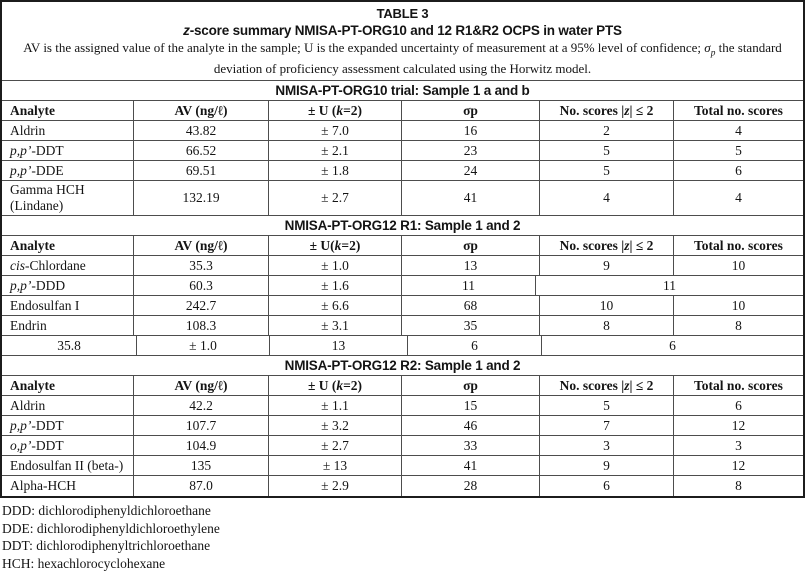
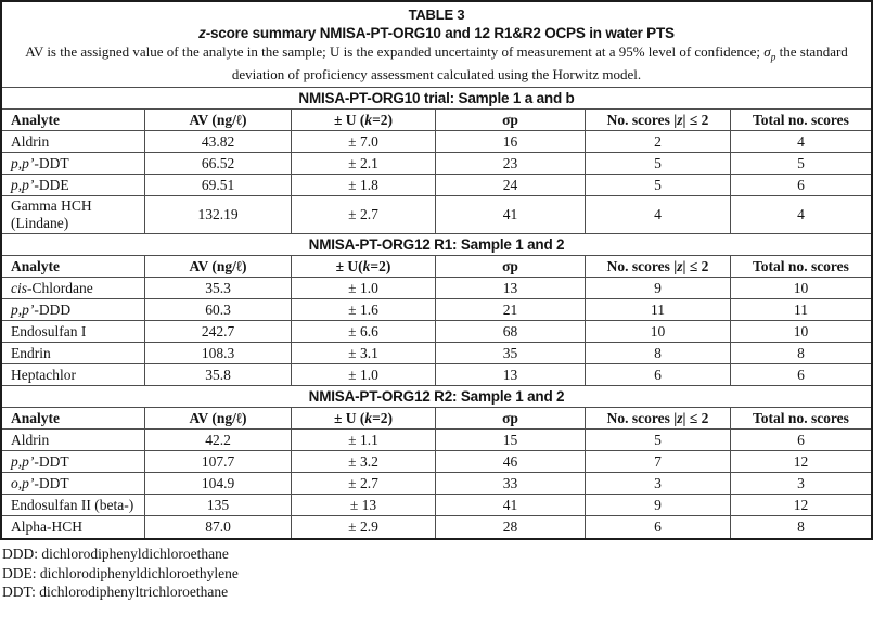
  TABLE 3
  z-score summary NMISA-PT-ORG10 and 12 R1&R2 OCPS in water PTS
  AV is the assigned value of the analyte in the sample; U is the expanded uncertainty of measurement at a 95% level of confidence; σp the standard deviation of proficiency assessment calculated using the Horwitz model.
  NMISA-PT-ORG10 trial: Sample 1 a and b
  Analyte
  AV (ng/ℓ)
  ± U (
  k
  =2)
  σp
  No. scores |
  z
  | ≤ 2
  Total no. scores
  Aldrin
  43.82
  ± 7.0
  16
  2
  4
  p,p’
  -DDT
  66.52
  ± 2.1
  23
  5
  5
  p,p’
  -DDE
  69.51
  ± 1.8
  24
  5
  6
  Gamma HCH (Lindane)
  132.19
  ± 2.7
  41
  4
  4
  NMISA-PT-ORG12 R1: Sample 1 and 2
  Analyte
  AV (ng/ℓ)
  ± U(
  k
  =2)
  σp
  No. scores |
  z
  | ≤ 2
  Total no. scores
  cis
  -Chlordane
  35.3
  ± 1.0
  13
  9
  10
  p,p’
  -DDD
  60.3
  ± 1.6
+ 21
  11
  11
  Endosulfan I
  242.7
  ± 6.6
  68
  10
  10
  Endrin
  108.3
  ± 3.1
  35
  8
  8
+ Heptachlor
  35.8
  ± 1.0
  13
  6
  6
  NMISA-PT-ORG12 R2: Sample 1 and 2
  Analyte
  AV (ng/ℓ)
  ± U (
  k
  =2)
  σp
  No. scores |
  z
  | ≤ 2
  Total no. scores
  Aldrin
  42.2
  ± 1.1
  15
  5
  6
  p,p’
  -DDT
  107.7
  ± 3.2
  46
  7
  12
  o,p’
  -DDT
  104.9
  ± 2.7
  33
  3
  3
  Endosulfan II (beta-)
  135
  ± 13
  41
  9
  12
  Alpha-HCH
  87.0
  ± 2.9
  28
  6
  8
  DDD: dichlorodiphenyldichloroethane
  DDE: dichlorodiphenyldichloroethylene
  DDT: dichlorodiphenyltrichloroethane
- HCH: hexachlorocyclohexane
